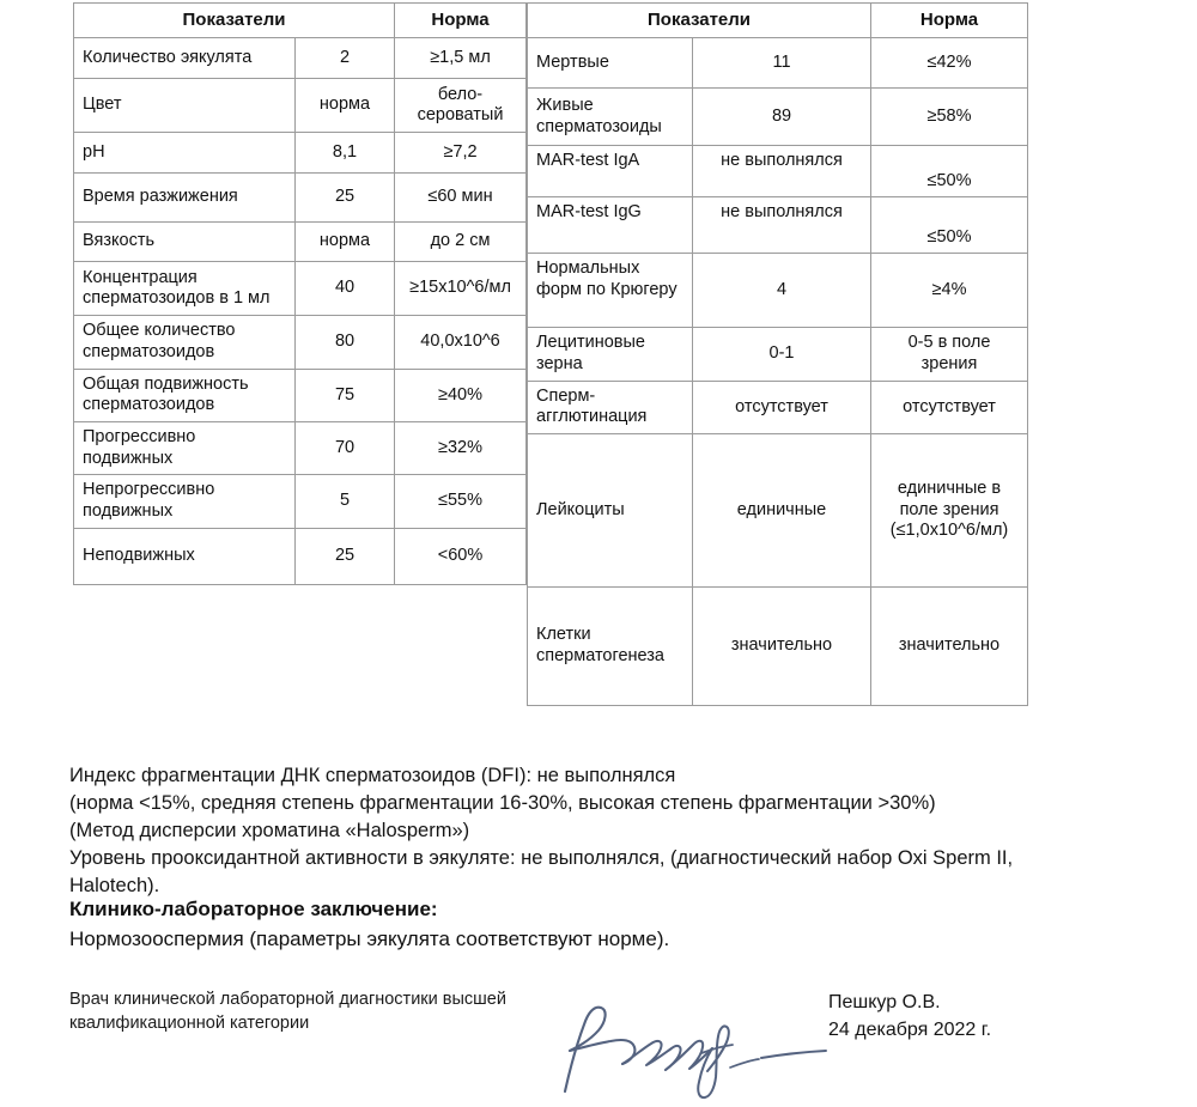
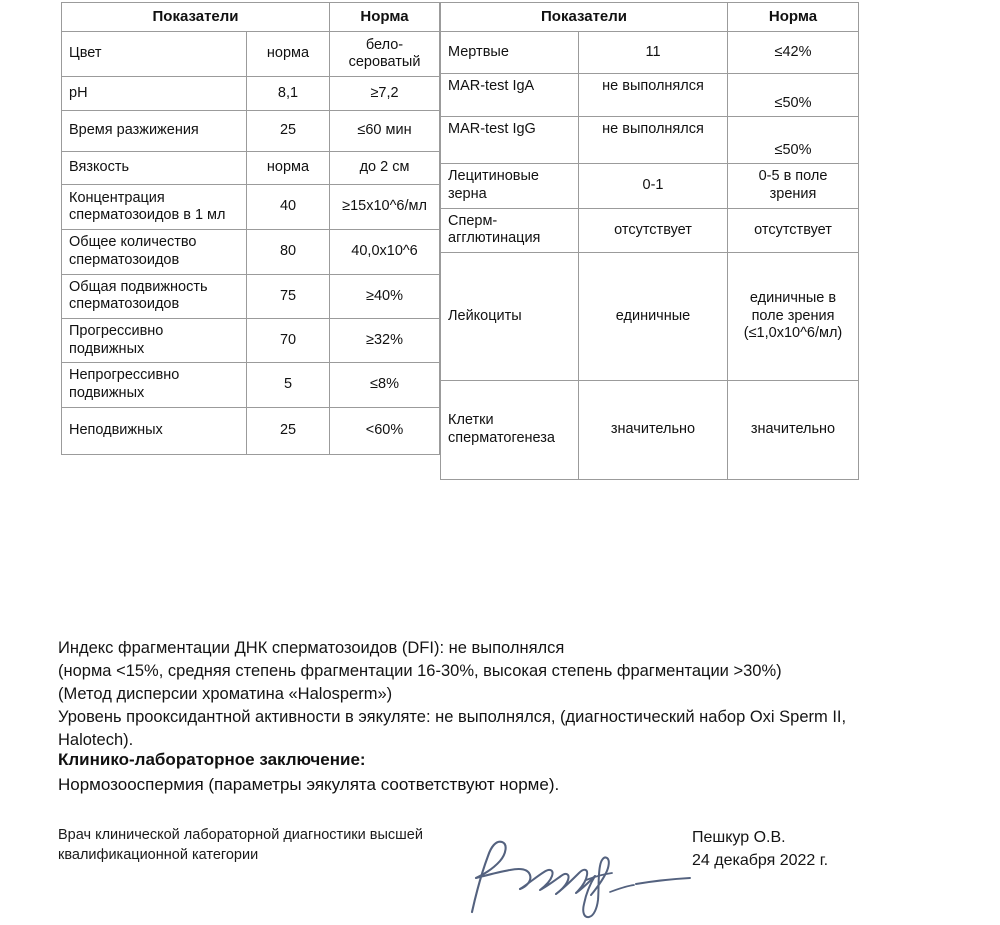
  Показатели	Норма
- Количество эякулята	2	≥1,5 мл
  Цвет	норма	бело- сероватый
  pH	8,1	≥7,2
  Время разжижения	25	≤60 мин
  Вязкость	норма	до 2 см
  Концентрация сперматозоидов в 1 мл	40	≥15x10^6/мл
  Общее количество сперматозоидов	80	40,0x10^6
  Общая подвижность сперматозоидов	75	≥40%
  Прогрессивно подвижных	70	≥32%
- Непрогрессивно подвижных	5	≤55%
+ Непрогрессивно подвижных	5	≤8%
  Неподвижных	25	<60%
  Показатели	Норма
  Мертвые	11	≤42%
- Живые сперматозоиды	89	≥58%
  MAR-test IgA	не выполнялся	≤50%
  MAR-test IgG	не выполнялся	≤50%
- Нормальных форм по Крюгеру	4	≥4%
  Лецитиновые зерна	0-1	0-5 в поле зрения
  Сперм-агглютинация	отсутствует	отсутствует
  Лейкоциты	единичные	единичные в поле зрения (≤1,0x10^6/мл)
  Клетки сперматогенеза	значительно	значительно
  Индекс фрагментации ДНК сперматозоидов (DFI): не выполнялся
  (норма <15%, средняя степень фрагментации 16-30%, высокая степень фрагментации >30%)
  (Метод дисперсии хроматина «Halosperm»)
  Уровень прооксидантной активности в эякуляте: не выполнялся, (диагностический набор Oxi Sperm II,
  Halotech).
  Клинико-лабораторное заключение:
  Нормозооспермия (параметры эякулята соответствуют норме).
  Врач клинической лабораторной диагностики высшей
  квалификационной категории
  Пешкур О.В.
  24 декабря 2022 г.
